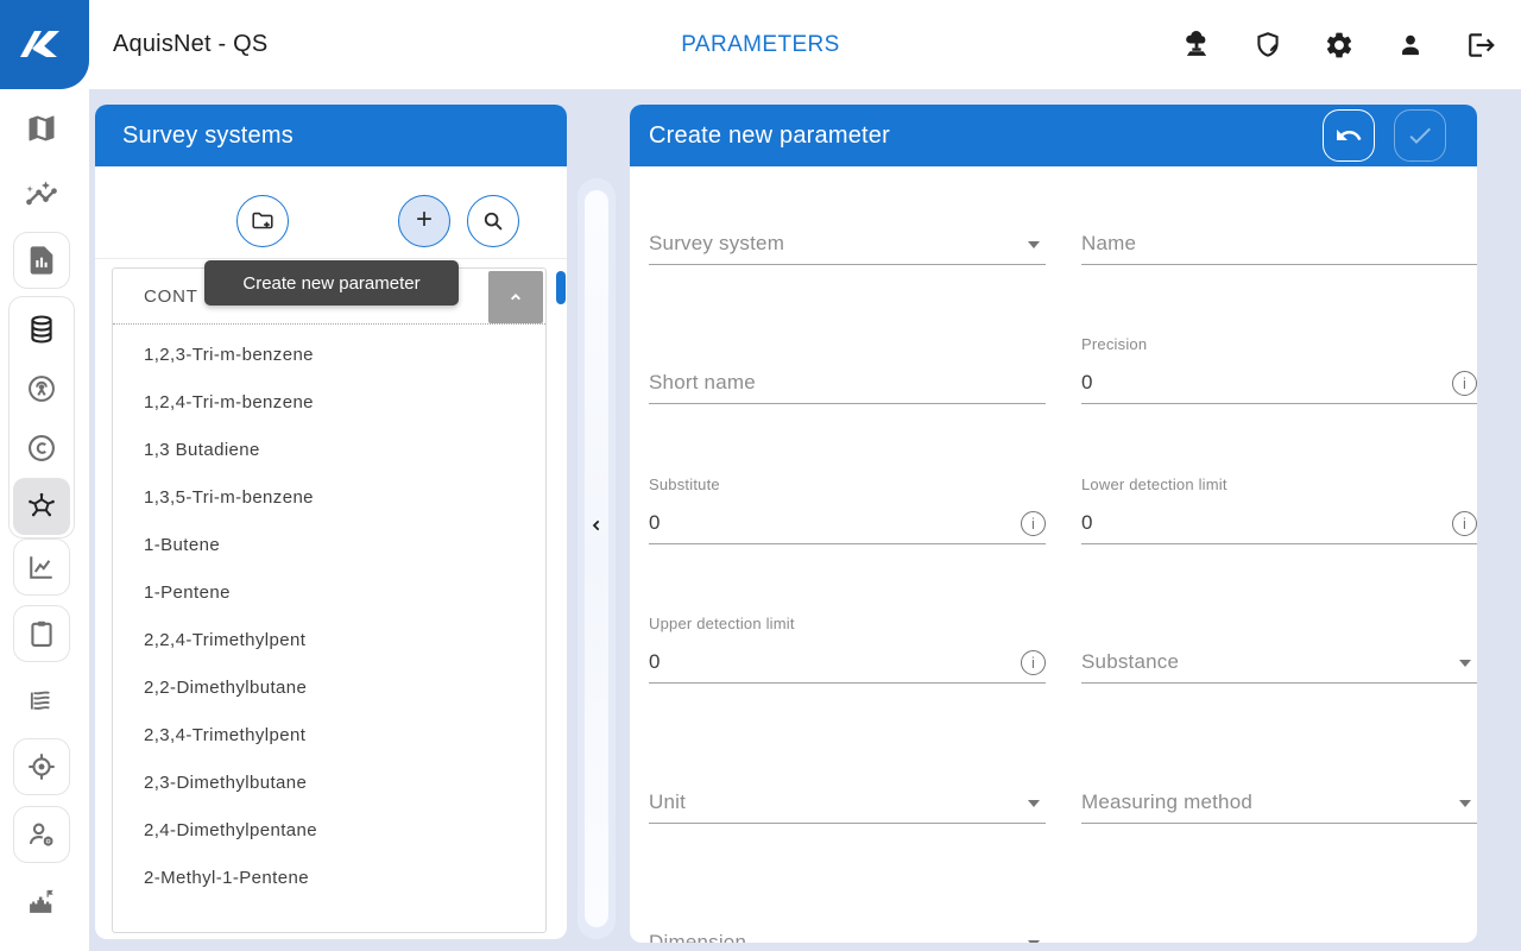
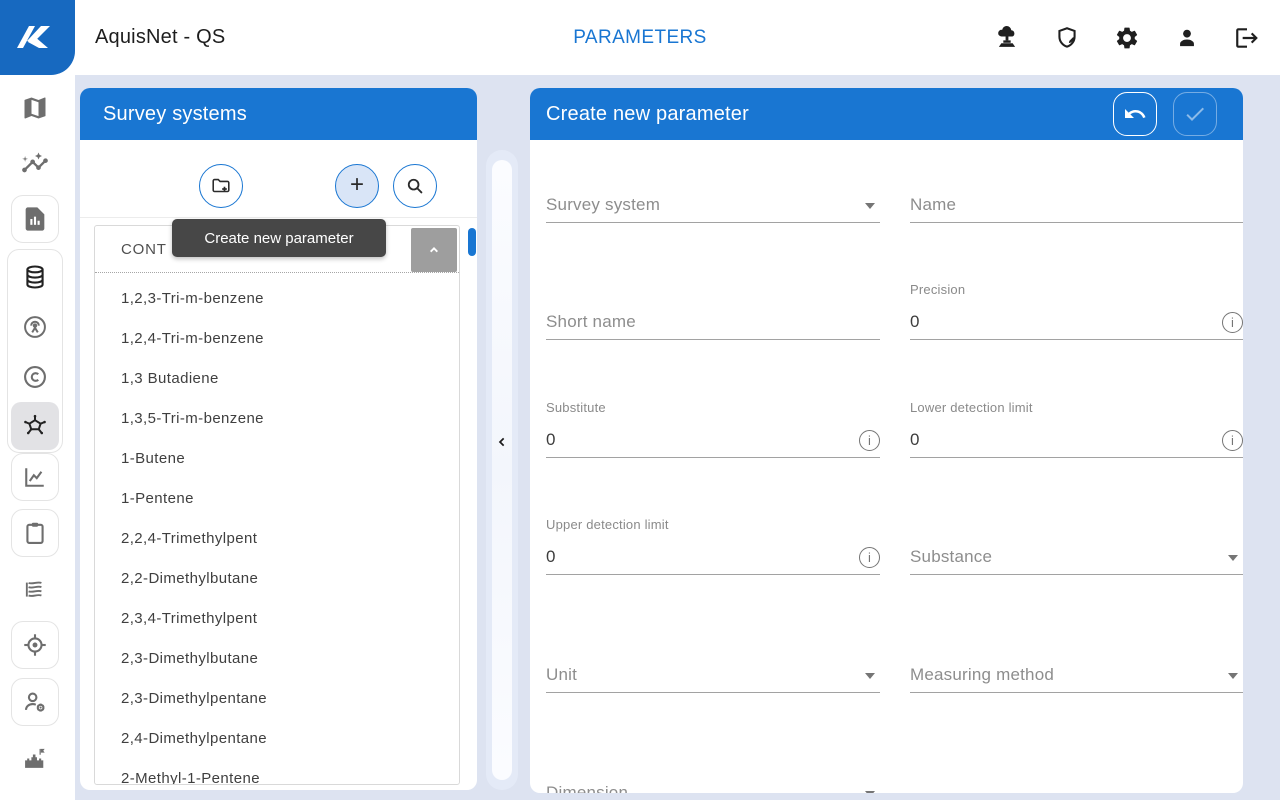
  AquisNet - QS
  PARAMETERS
  Survey systems
  +
  CONT
  1,2,3-Tri-m-benzene
  1,2,4-Tri-m-benzene
  1,3 Butadiene
  1,3,5-Tri-m-benzene
  1-Butene
  1-Pentene
  2,2,4-Trimethylpent
  2,2-Dimethylbutane
  2,3,4-Trimethylpent
  2,3-Dimethylbutane
+ 2,3-Dimethylpentane
  2,4-Dimethylpentane
  2-Methyl-1-Pentene
  Create new parameter
  Create new parameter
  Survey system
  Name
  Short name
  Precision
  0
  i
  Substitute
  0
  i
  Lower detection limit
  0
  i
  Upper detection limit
  0
  i
  Substance
  Unit
  Measuring method
  Dimension
